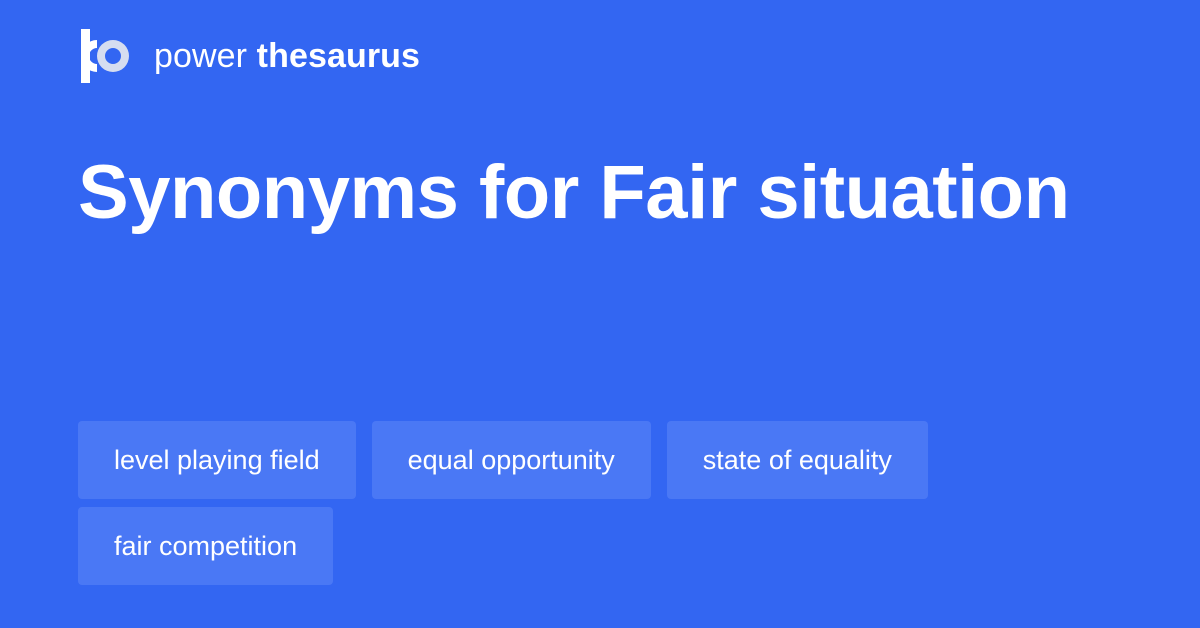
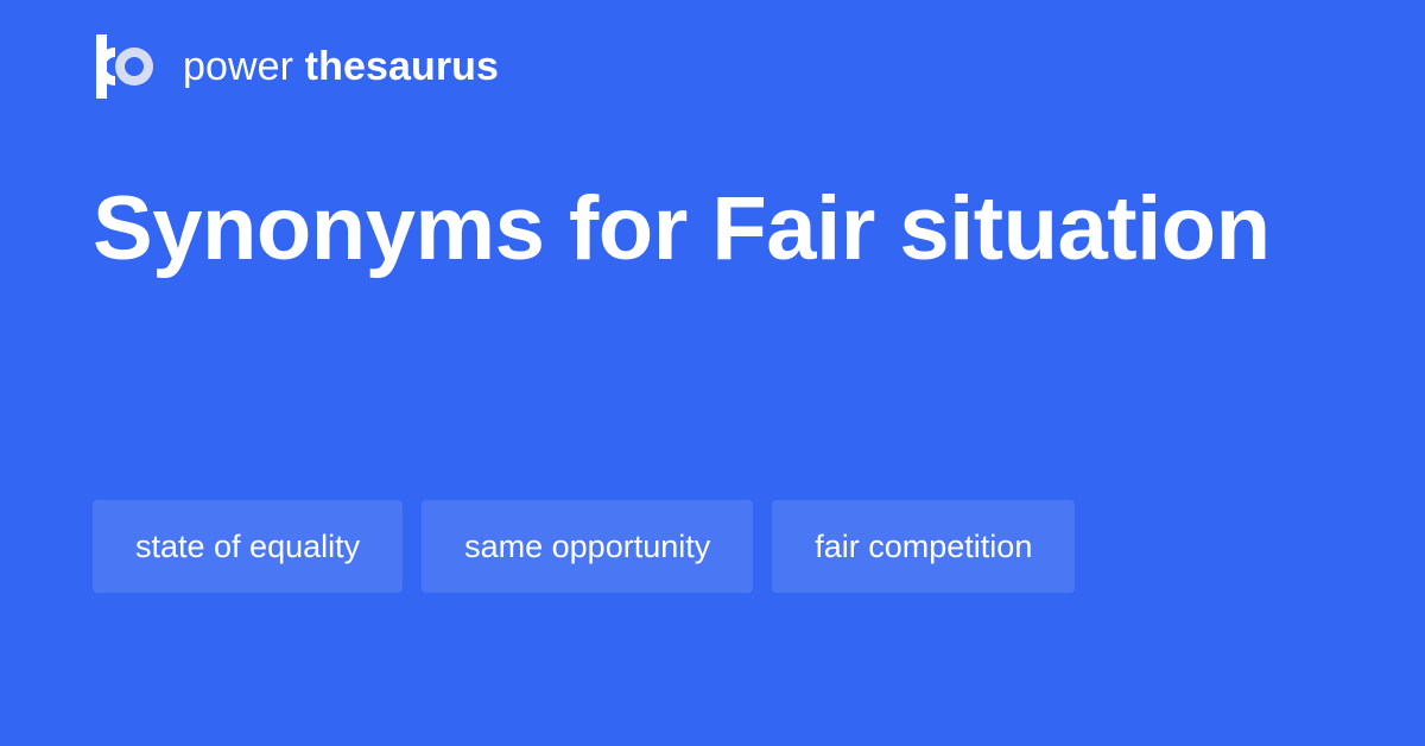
  power thesaurus
  Synonyms for Fair situation
- level playing field
- equal opportunity
  state of equality
+ same opportunity
  fair competition
